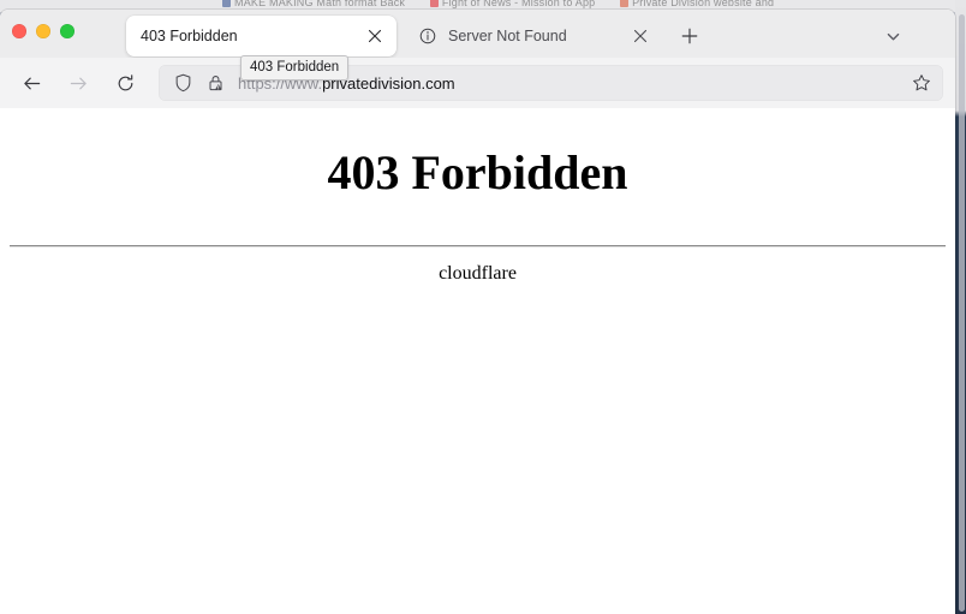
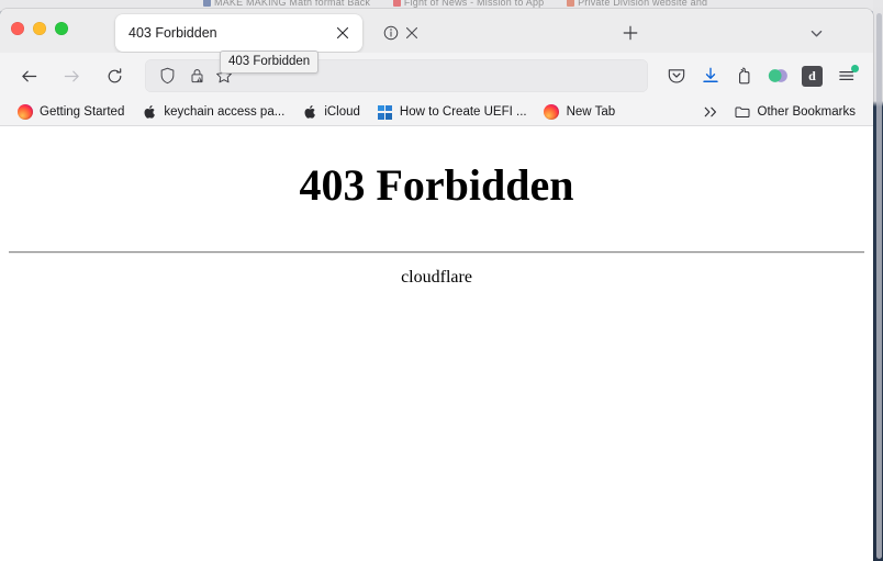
  MAKE MAKING Math format Back Fight of News - Mission to App Private Division website and
  403 Forbidden
- Server Not Found
- https://www.privatedivision.com
  403 Forbidden
+ d
+ Getting Started
+ keychain access pa...
+ iCloud
+ How to Create UEFI ...
+ New Tab
+ Other Bookmarks
  403 Forbidden
  cloudflare
